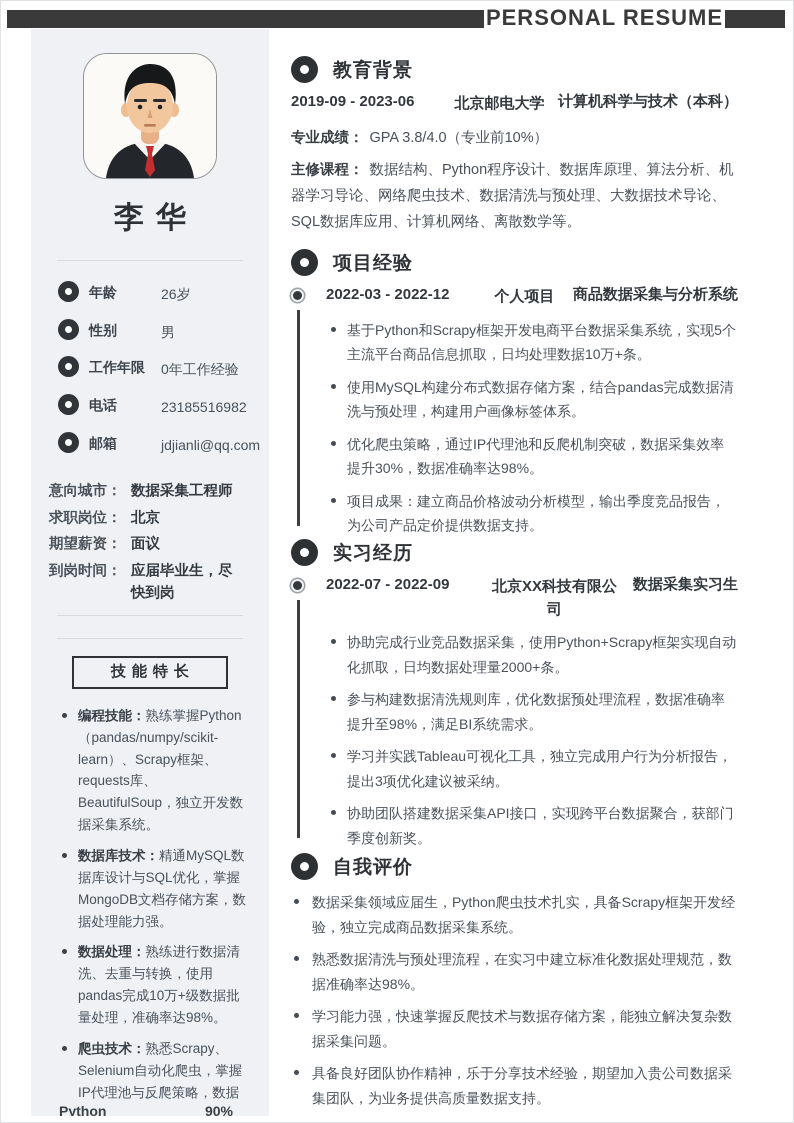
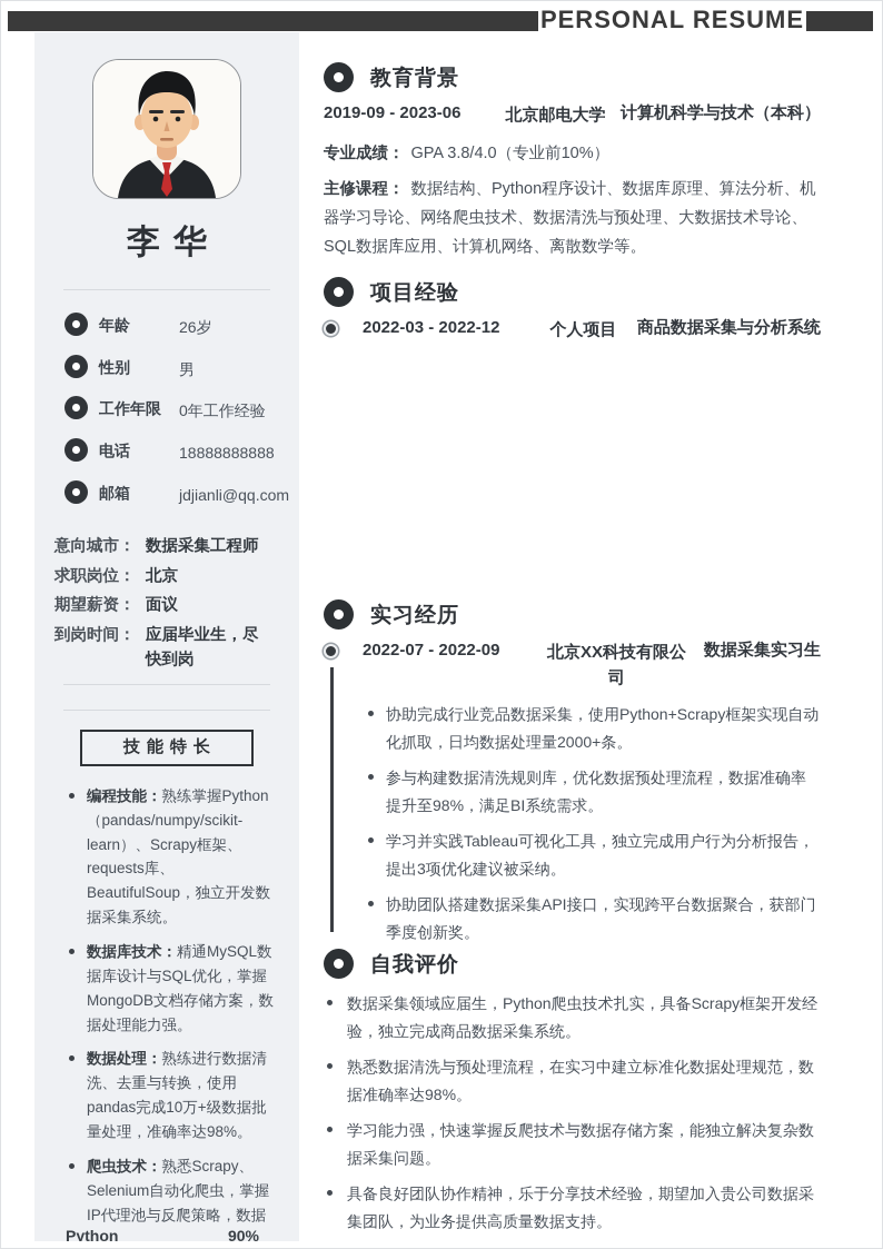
  PERSONAL RESUME
  李华
  年龄
  26岁
  性别
  男
  工作年限
  0年工作经验
  电话
- 23185516982
+ 18888888888
  邮箱
  jdjianli@qq.com
  意向城市：
  数据采集工程师
  求职岗位：
  北京
  期望薪资：
  面议
  到岗时间：
  应届毕业生，尽快到岗
  技能特长
  编程技能：熟练掌握Python（pandas/numpy/scikit-learn）、Scrapy框架、requests库、BeautifulSoup，独立开发数据采集系统。
  数据库技术：精通MySQL数据库设计与SQL优化，掌握MongoDB文档存储方案，数据处理能力强。
  数据处理：熟练进行数据清洗、去重与转换，使用pandas完成10万+级数据批量处理，准确率达98%。
  爬虫技术：熟悉Scrapy、Selenium自动化爬虫，掌握IP代理池与反爬策略，数据
  Python
  90%
  教育背景
  2019-09 - 2023-06
  北京邮电大学
  计算机科学与技术（本科）
  专业成绩： GPA 3.8/4.0（专业前10%）
  主修课程： 数据结构、Python程序设计、数据库原理、算法分析、机器学习导论、网络爬虫技术、数据清洗与预处理、大数据技术导论、SQL数据库应用、计算机网络、离散数学等。
  项目经验
  2022-03 - 2022-12
  个人项目
  商品数据采集与分析系统
- 基于Python和Scrapy框架开发电商平台数据采集系统，实现5个主流平台商品信息抓取，日均处理数据10万+条。
- 使用MySQL构建分布式数据存储方案，结合pandas完成数据清洗与预处理，构建用户画像标签体系。
- 优化爬虫策略，通过IP代理池和反爬机制突破，数据采集效率提升30%，数据准确率达98%。
- 项目成果：建立商品价格波动分析模型，输出季度竞品报告，为公司产品定价提供数据支持。
  实习经历
  2022-07 - 2022-09
  北京XX科技有限公司
  数据采集实习生
  协助完成行业竞品数据采集，使用Python+Scrapy框架实现自动化抓取，日均数据处理量2000+条。
  参与构建数据清洗规则库，优化数据预处理流程，数据准确率提升至98%，满足BI系统需求。
  学习并实践Tableau可视化工具，独立完成用户行为分析报告，提出3项优化建议被采纳。
  协助团队搭建数据采集API接口，实现跨平台数据聚合，获部门季度创新奖。
  自我评价
  数据采集领域应届生，Python爬虫技术扎实，具备Scrapy框架开发经验，独立完成商品数据采集系统。
  熟悉数据清洗与预处理流程，在实习中建立标准化数据处理规范，数据准确率达98%。
  学习能力强，快速掌握反爬技术与数据存储方案，能独立解决复杂数据采集问题。
  具备良好团队协作精神，乐于分享技术经验，期望加入贵公司数据采集团队，为业务提供高质量数据支持。
